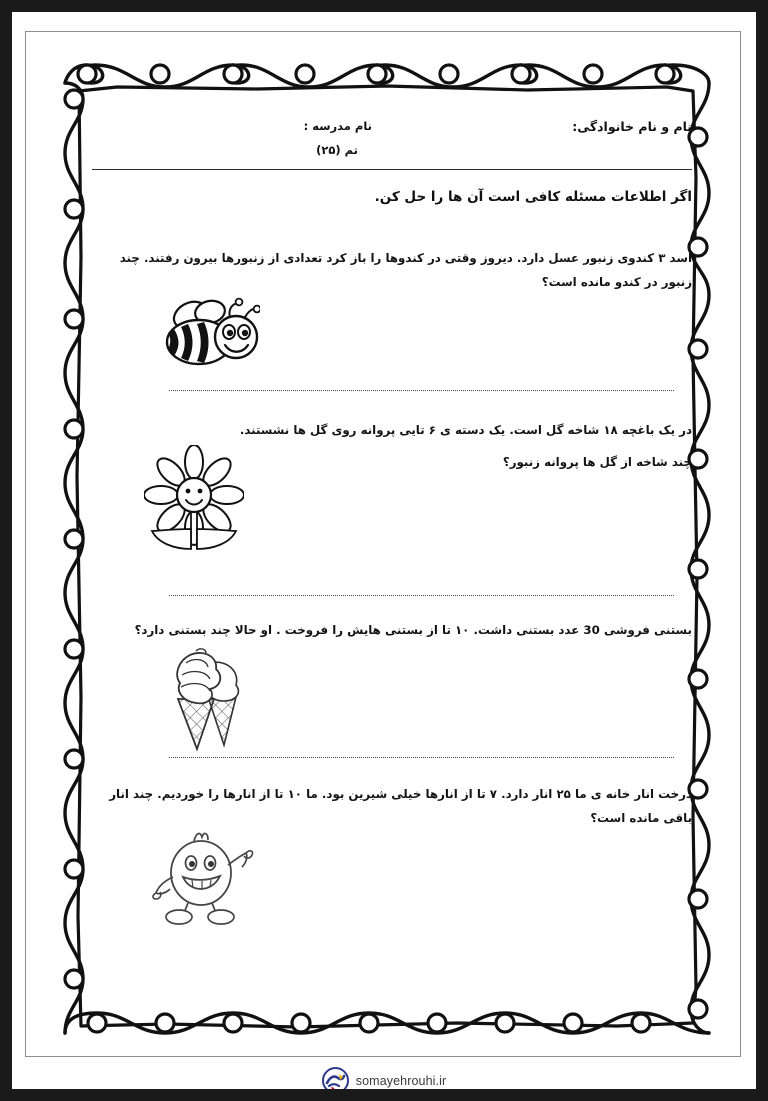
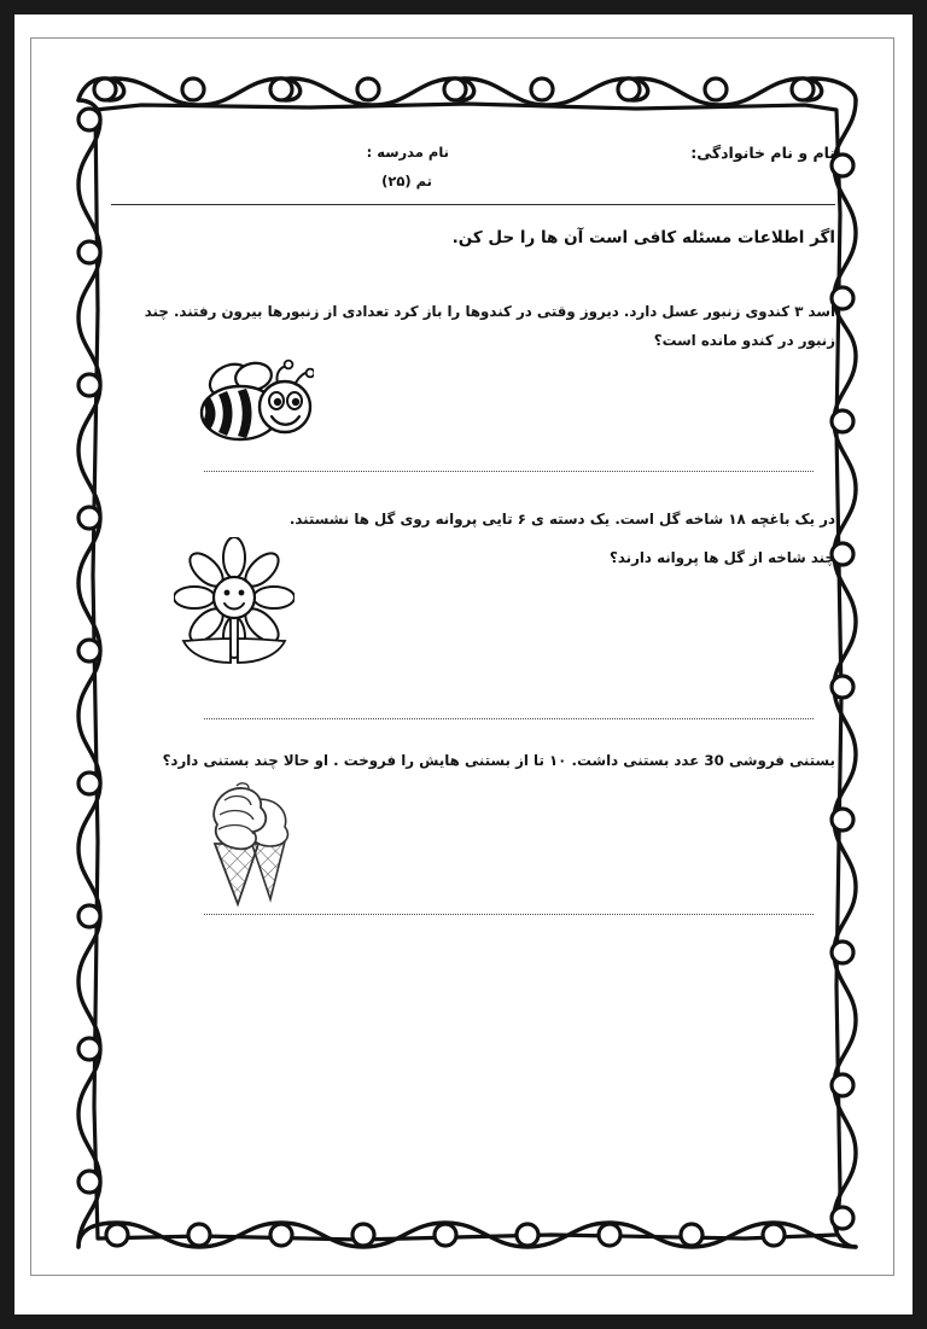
  نام و نام خانوادگی:
  نام مدرسه :
  تم (۲۵)
  اگر اطلاعات مسئله کافی است آن ها را حل کن.
  اسد ۳ کندوی زنبور عسل دارد. دیروز وقتی در کندوها را باز کرد تعدادی از زنبورها بیرون رفتند. چند زنبور در کندو مانده است؟
  در یک باغچه ۱۸ شاخه گل است. یک دسته ی ۶ تایی پروانه روی گل ها نشستند.
- چند شاخه از گل ها پروانه زنبور؟
+ چند شاخه از گل ها پروانه دارند؟
  بستنی فروشی 30 عدد بستنی داشت. ۱۰ تا از بستنی هایش را فروخت . او حالا چند بستنی دارد؟
- درخت انار خانه ی ما ۲۵ انار دارد. ۷ تا از انارها خیلی شیرین بود. ما ۱۰ تا از انارها را خوردیم. چند انار باقی مانده است؟
- somayehrouhi.ir
